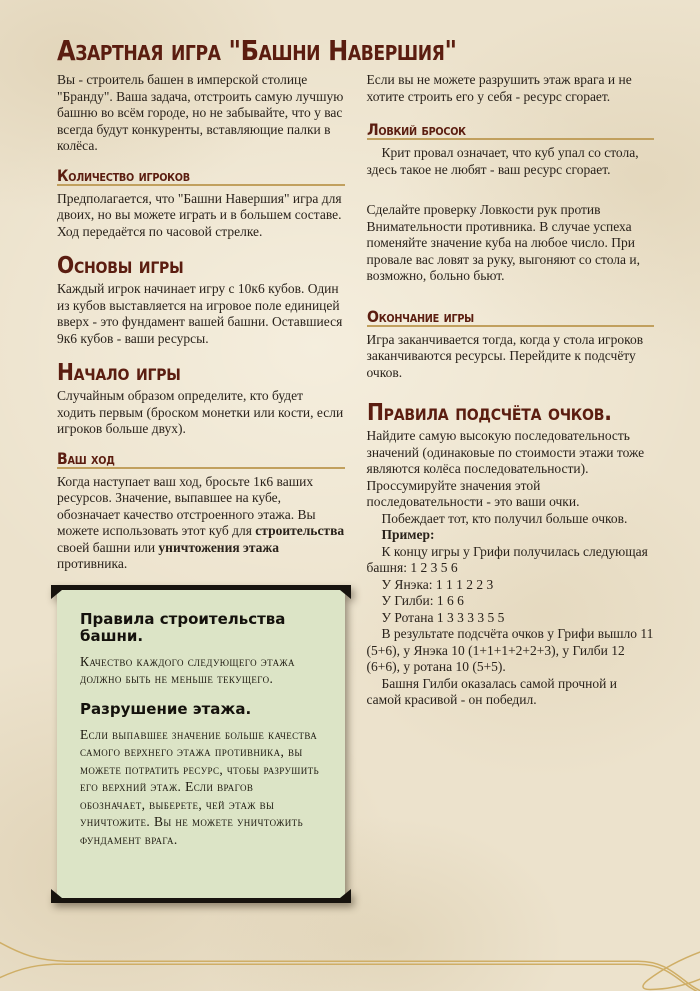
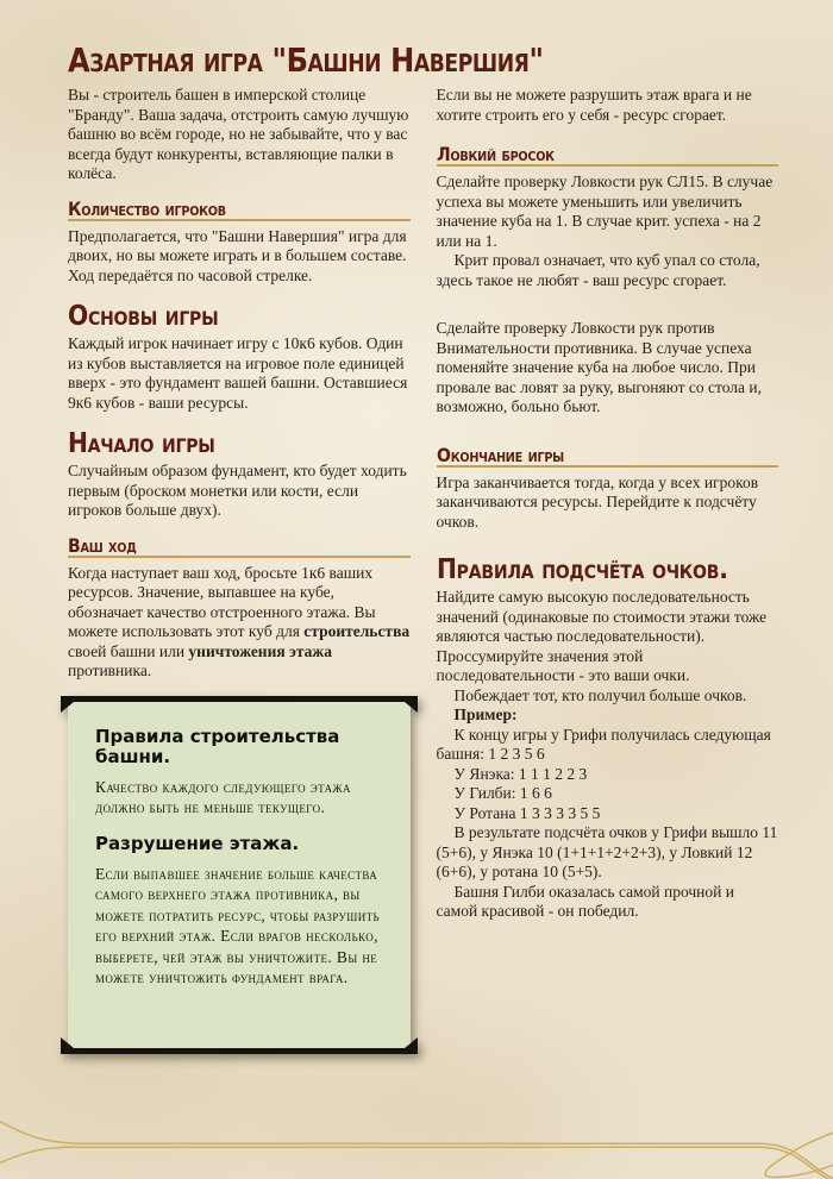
  Азартная игра "Башни Навершия"
  Вы - строитель башен в имперской столице "Бранду". Ваша задача, отстроить самую лучшую башню во всём городе, но не забывайте, что у вас всегда будут конкуренты, вставляющие палки в колёса.
  Количество игроков
  Предполагается, что "Башни Навершия" игра для двоих, но вы можете играть и в большем составе. Ход передаётся по часовой стрелке.
  Основы игры
  Каждый игрок начинает игру с 10к6 кубов. Один из кубов выставляется на игровое поле единицей вверх - это фундамент вашей башни. Оставшиеся 9к6 кубов - ваши ресурсы.
  Начало игры
- Случайным образом определите, кто будет ходить первым (броском монетки или кости, если игроков больше двух).
+ Случайным образом фундамент, кто будет ходить первым (броском монетки или кости, если игроков больше двух).
  Ваш ход
  Когда наступает ваш ход, бросьте 1к6 ваших ресурсов. Значение, выпавшее на кубе, обозначает качество отстроенного этажа. Вы можете использовать этот куб для строительства своей башни или уничтожения этажа противника.
  Правила строительства башни.
  Качество каждого следующего этажа должно быть не меньше текущего.
  Разрушение этажа.
- Если выпавшее значение больше качества самого верхнего этажа противника, вы можете потратить ресурс, чтобы разрушить его верхний этаж. Если врагов обозначает, выберете, чей этаж вы уничтожите. Вы не можете уничтожить фундамент врага.
+ Если выпавшее значение больше качества самого верхнего этажа противника, вы можете потратить ресурс, чтобы разрушить его верхний этаж. Если врагов несколько, выберете, чей этаж вы уничтожите. Вы не можете уничтожить фундамент врага.
  Если вы не можете разрушить этаж врага и не хотите строить его у себя - ресурс сгорает.
  Ловкий бросок
+ Сделайте проверку Ловкости рук СЛ15. В случае успеха вы можете уменьшить или увеличить значение куба на 1. В случае крит. успеха - на 2 или на 1.
  Крит провал означает, что куб упал со стола, здесь такое не любят - ваш ресурс сгорает.
  Сделайте проверку Ловкости рук против Внимательности противника. В случае успеха поменяйте значение куба на любое число. При провале вас ловят за руку, выгоняют со стола и, возможно, больно бьют.
  Окончание игры
- Игра заканчивается тогда, когда у стола игроков заканчиваются ресурсы. Перейдите к подсчёту очков.
+ Игра заканчивается тогда, когда у всех игроков заканчиваются ресурсы. Перейдите к подсчёту очков.
  Правила подсчёта очков.
- Найдите самую высокую последовательность значений (одинаковые по стоимости этажи тоже являются колёса последовательности). Проссумируйте значения этой последовательности - это ваши очки.
+ Найдите самую высокую последовательность значений (одинаковые по стоимости этажи тоже являются частью последовательности). Проссумируйте значения этой последовательности - это ваши очки.
  Побеждает тот, кто получил больше очков.
  Пример:
  К концу игры у Грифи получилась следующая башня: 1 2 3 5 6
  У Янэка: 1 1 1 2 2 3
  У Гилби: 1 6 6
  У Ротана 1 3 3 3 3 5 5
- В результате подсчёта очков у Грифи вышло 11 (5+6), у Янэка 10 (1+1+1+2+2+3), у Гилби 12 (6+6), у ротана 10 (5+5).
+ В результате подсчёта очков у Грифи вышло 11 (5+6), у Янэка 10 (1+1+1+2+2+3), у Ловкий 12 (6+6), у ротана 10 (5+5).
  Башня Гилби оказалась самой прочной и самой красивой - он победил.
